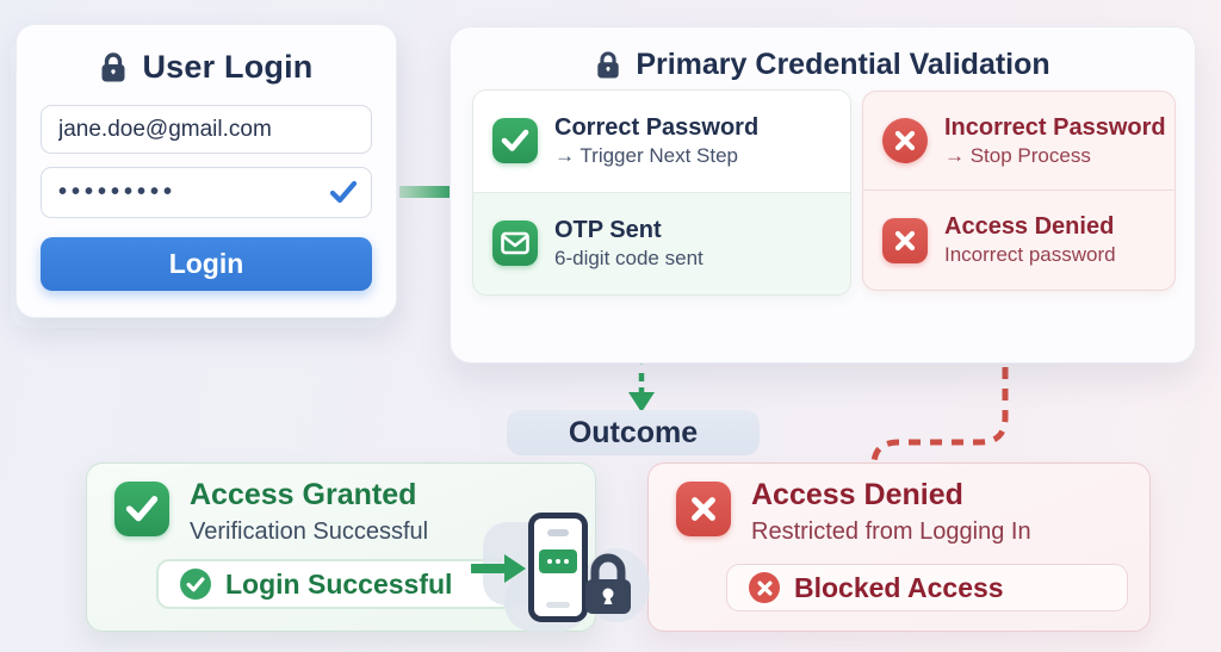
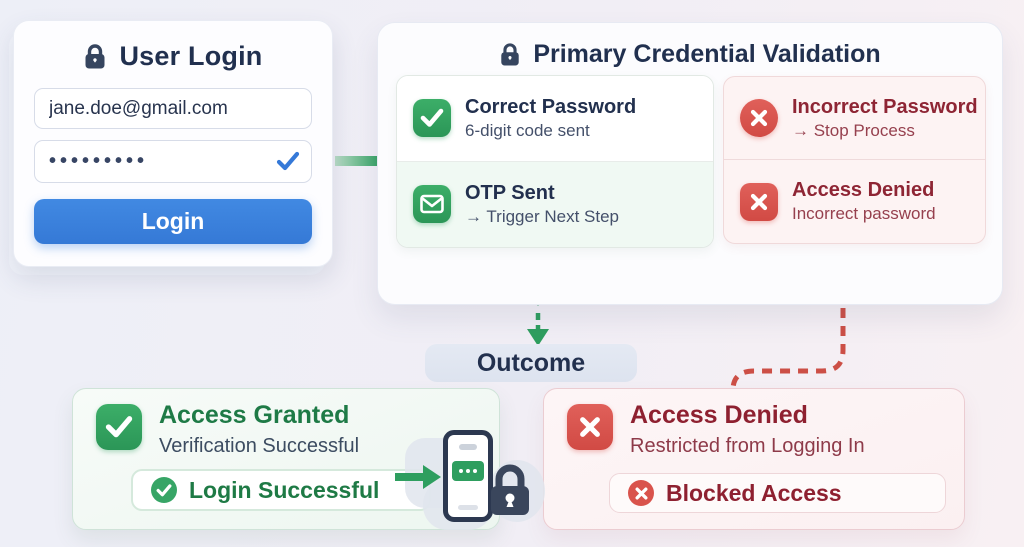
  User Login
  jane.doe@gmail.com
  •••••••••
  Login
  Primary Credential Validation
  Correct Password
- → Trigger Next Step
+ 6-digit code sent
  OTP Sent
- 6-digit code sent
+ → Trigger Next Step
  Incorrect Password
  → Stop Process
  Access Denied
  Incorrect password
  Outcome
  Access Granted
  Verification Successful
  Login Successful
  Access Denied
  Restricted from Logging In
  Blocked Access
